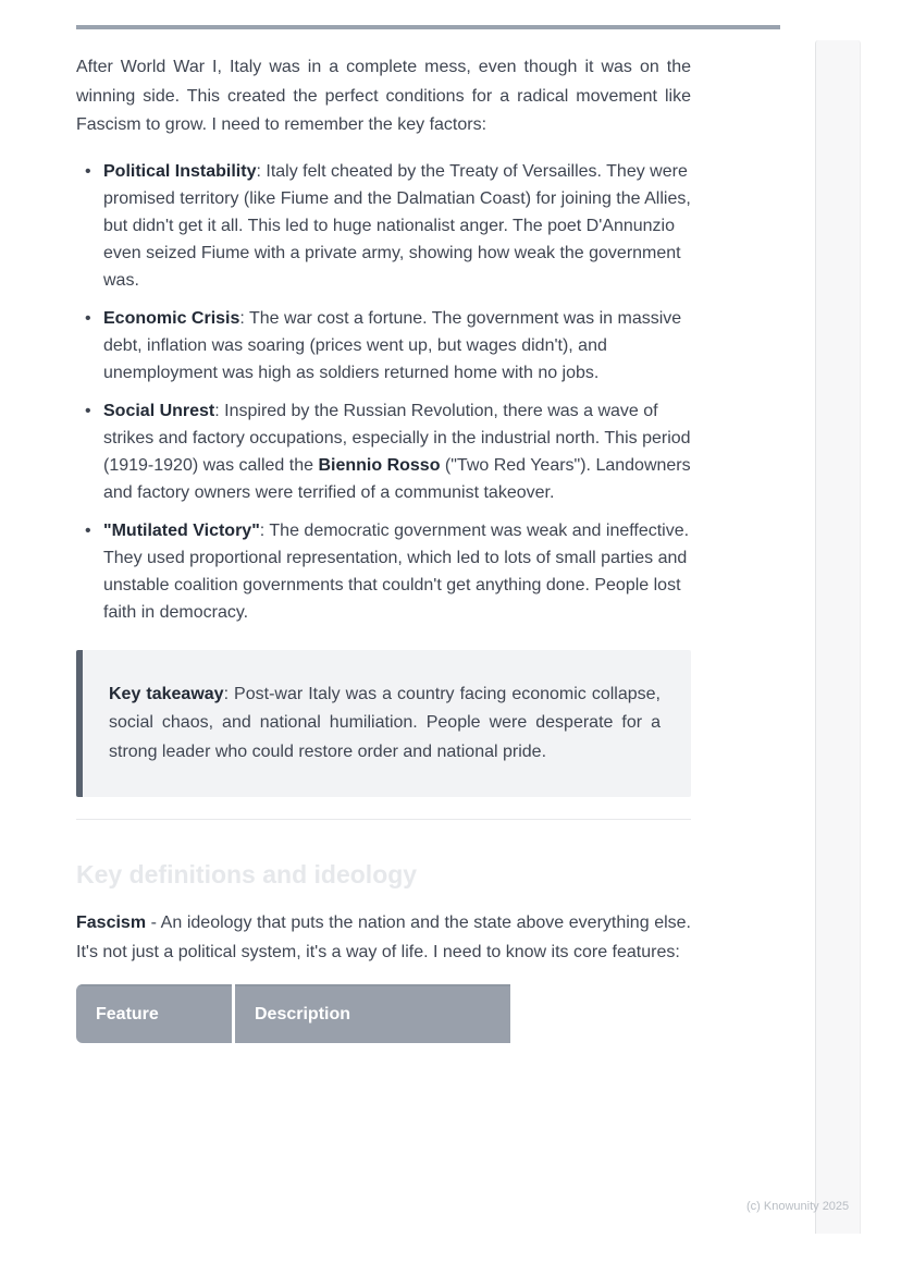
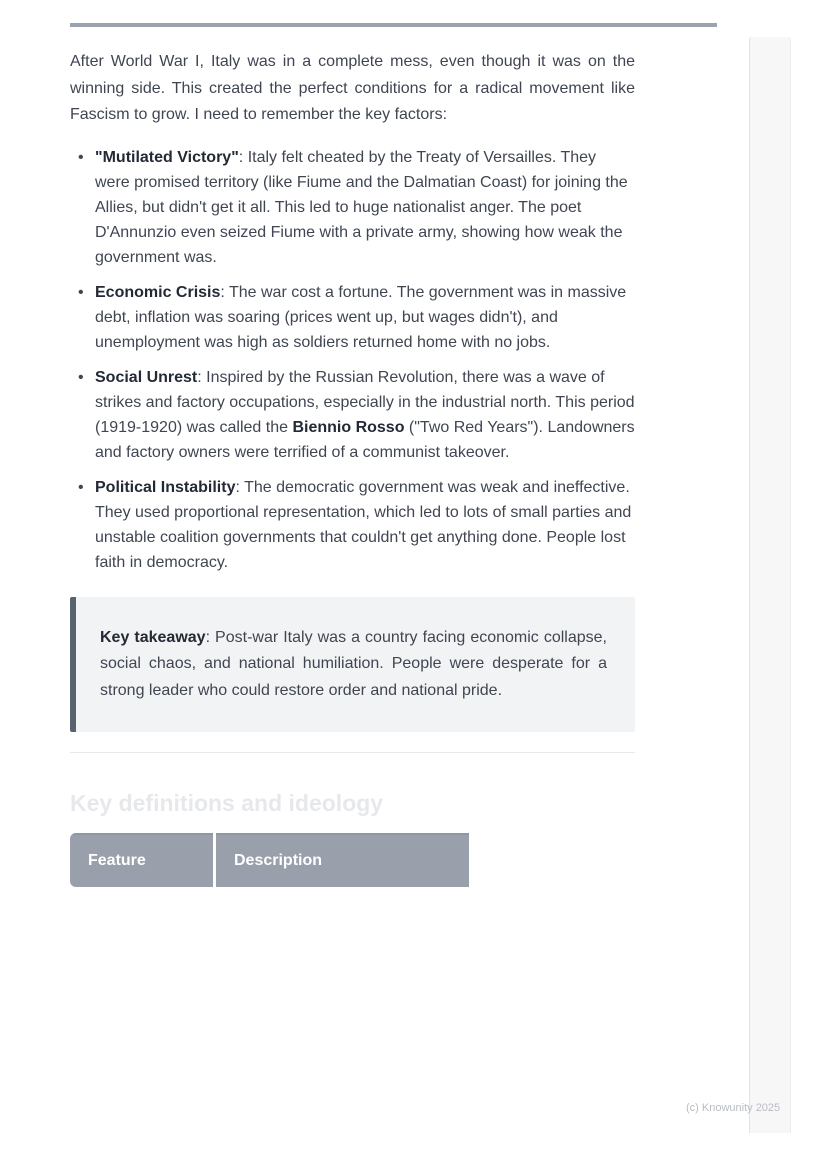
  (c) Knowunity 2025
  After World War I, Italy was in a complete mess, even though it was on the winning side. This created the perfect conditions for a radical movement like Fascism to grow. I need to remember the key factors:
  •
- Political Instability: Italy felt cheated by the Treaty of Versailles. They were promised territory (like Fiume and the Dalmatian Coast) for joining the Allies, but didn't get it all. This led to huge nationalist anger. The poet D'Annunzio even seized Fiume with a private army, showing how weak the government was.
+ "Mutilated Victory": Italy felt cheated by the Treaty of Versailles. They were promised territory (like Fiume and the Dalmatian Coast) for joining the Allies, but didn't get it all. This led to huge nationalist anger. The poet D'Annunzio even seized Fiume with a private army, showing how weak the government was.
  •
  Economic Crisis: The war cost a fortune. The government was in massive debt, inflation was soaring (prices went up, but wages didn't), and unemployment was high as soldiers returned home with no jobs.
  •
  Social Unrest: Inspired by the Russian Revolution, there was a wave of strikes and factory occupations, especially in the industrial north. This period (1919-1920) was called the Biennio Rosso ("Two Red Years"). Landowners and factory owners were terrified of a communist takeover.
  •
- "Mutilated Victory": The democratic government was weak and ineffective. They used proportional representation, which led to lots of small parties and unstable coalition governments that couldn't get anything done. People lost faith in democracy.
+ Political Instability: The democratic government was weak and ineffective. They used proportional representation, which led to lots of small parties and unstable coalition governments that couldn't get anything done. People lost faith in democracy.
  Key takeaway: Post-war Italy was a country facing economic collapse, social chaos, and national humiliation. People were desperate for a strong leader who could restore order and national pride.
  Key definitions and ideology
- Fascism - An ideology that puts the nation and the state above everything else. It's not just a political system, it's a way of life. I need to know its core features:
  Feature
  Description
